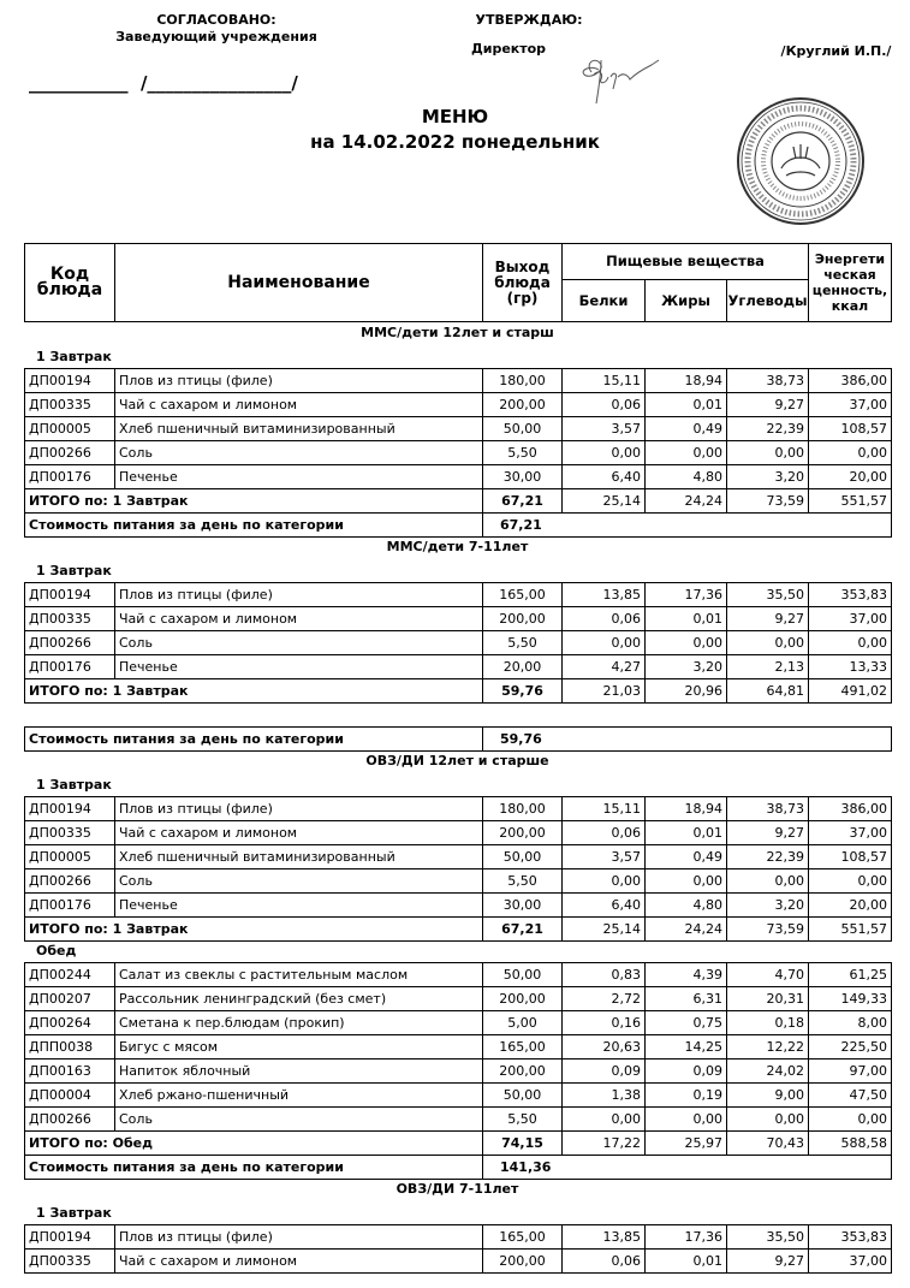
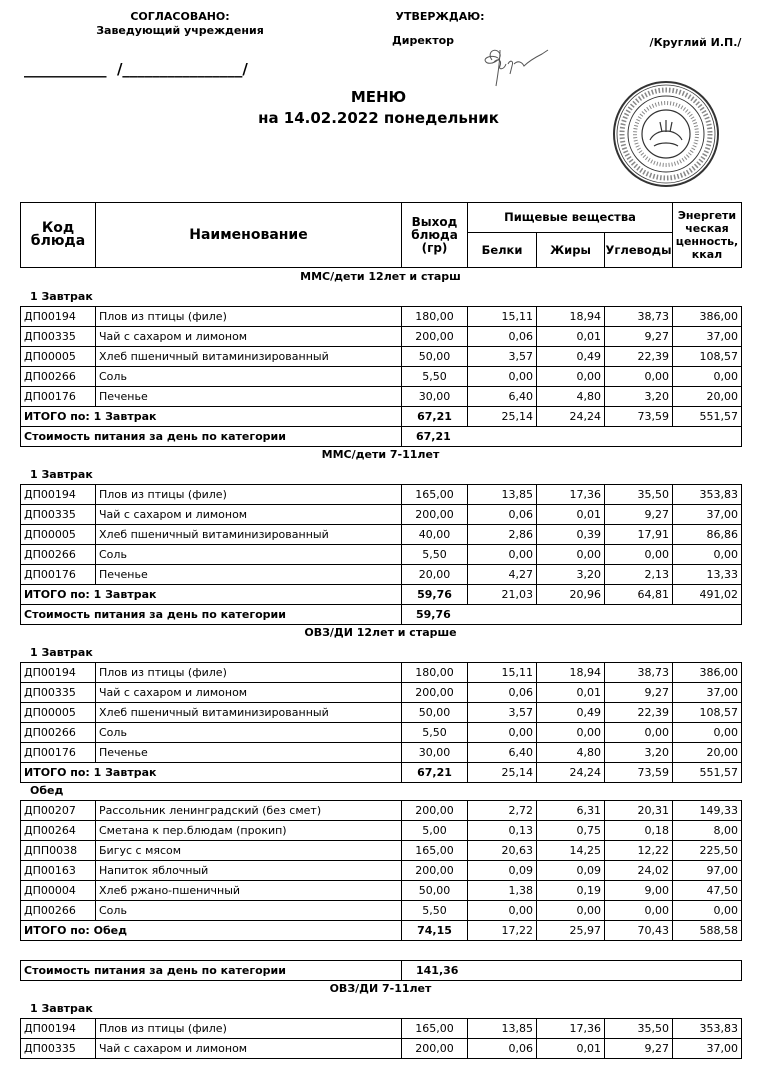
  СОГЛАСОВАНО:
  Заведующий учреждения
  ___________ /________________/
  УТВЕРЖДАЮ:
  Директор
  /Круглий И.П./
  МЕНЮ
  на 14.02.2022 понедельник
  Код блюда	Наименование	Выход блюда (гр)	Пищевые вещества	Энергети ческая ценность, ккал
  Белки	Жиры	Углеводы
  ММС/дети 12лет и старш
  1 Завтрак
  ДП00194	Плов из птицы (филе)	180,00	15,11	18,94	38,73	386,00
  ДП00335	Чай с сахаром и лимоном	200,00	0,06	0,01	9,27	37,00
  ДП00005	Хлеб пшеничный витаминизированный	50,00	3,57	0,49	22,39	108,57
  ДП00266	Соль	5,50	0,00	0,00	0,00	0,00
  ДП00176	Печенье	30,00	6,40	4,80	3,20	20,00
  ИТОГО по: 1 Завтрак	67,21	25,14	24,24	73,59	551,57
  Стоимость питания за день по категории	67,21
  ММС/дети 7-11лет
  1 Завтрак
  ДП00194	Плов из птицы (филе)	165,00	13,85	17,36	35,50	353,83
  ДП00335	Чай с сахаром и лимоном	200,00	0,06	0,01	9,27	37,00
+ ДП00005	Хлеб пшеничный витаминизированный	40,00	2,86	0,39	17,91	86,86
  ДП00266	Соль	5,50	0,00	0,00	0,00	0,00
  ДП00176	Печенье	20,00	4,27	3,20	2,13	13,33
  ИТОГО по: 1 Завтрак	59,76	21,03	20,96	64,81	491,02
  Стоимость питания за день по категории	59,76
  ОВЗ/ДИ 12лет и старше
  1 Завтрак
  ДП00194	Плов из птицы (филе)	180,00	15,11	18,94	38,73	386,00
  ДП00335	Чай с сахаром и лимоном	200,00	0,06	0,01	9,27	37,00
  ДП00005	Хлеб пшеничный витаминизированный	50,00	3,57	0,49	22,39	108,57
  ДП00266	Соль	5,50	0,00	0,00	0,00	0,00
  ДП00176	Печенье	30,00	6,40	4,80	3,20	20,00
  ИТОГО по: 1 Завтрак	67,21	25,14	24,24	73,59	551,57
  Обед
- ДП00244	Салат из свеклы с растительным маслом	50,00	0,83	4,39	4,70	61,25
  ДП00207	Рассольник ленинградский (без смет)	200,00	2,72	6,31	20,31	149,33
- ДП00264	Сметана к пер.блюдам (прокип)	5,00	0,16	0,75	0,18	8,00
+ ДП00264	Сметана к пер.блюдам (прокип)	5,00	0,13	0,75	0,18	8,00
  ДПП0038	Бигус с мясом	165,00	20,63	14,25	12,22	225,50
  ДП00163	Напиток яблочный	200,00	0,09	0,09	24,02	97,00
  ДП00004	Хлеб ржано-пшеничный	50,00	1,38	0,19	9,00	47,50
  ДП00266	Соль	5,50	0,00	0,00	0,00	0,00
  ИТОГО по: Обед	74,15	17,22	25,97	70,43	588,58
  Стоимость питания за день по категории	141,36
  ОВЗ/ДИ 7-11лет
  1 Завтрак
  ДП00194	Плов из птицы (филе)	165,00	13,85	17,36	35,50	353,83
  ДП00335	Чай с сахаром и лимоном	200,00	0,06	0,01	9,27	37,00
